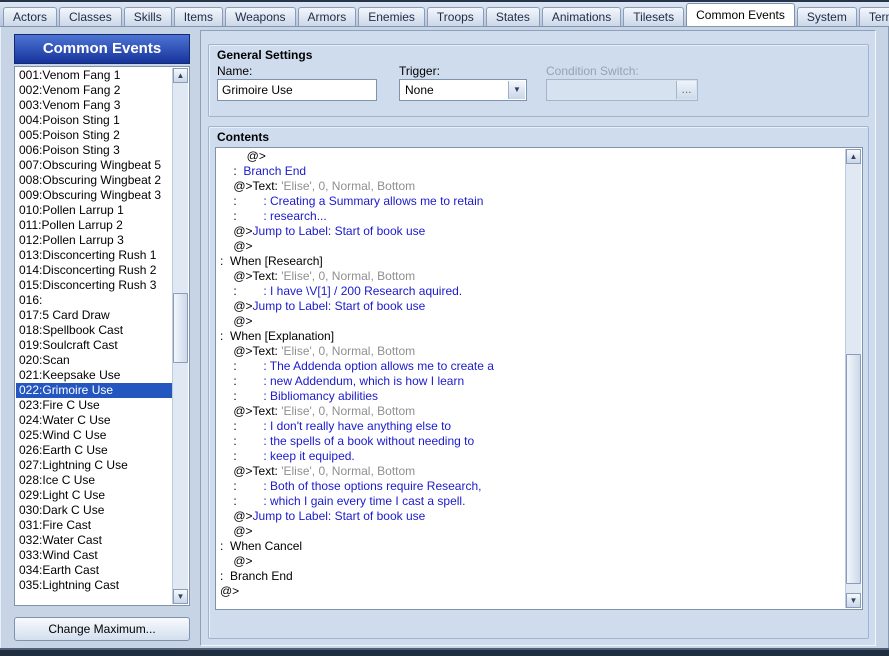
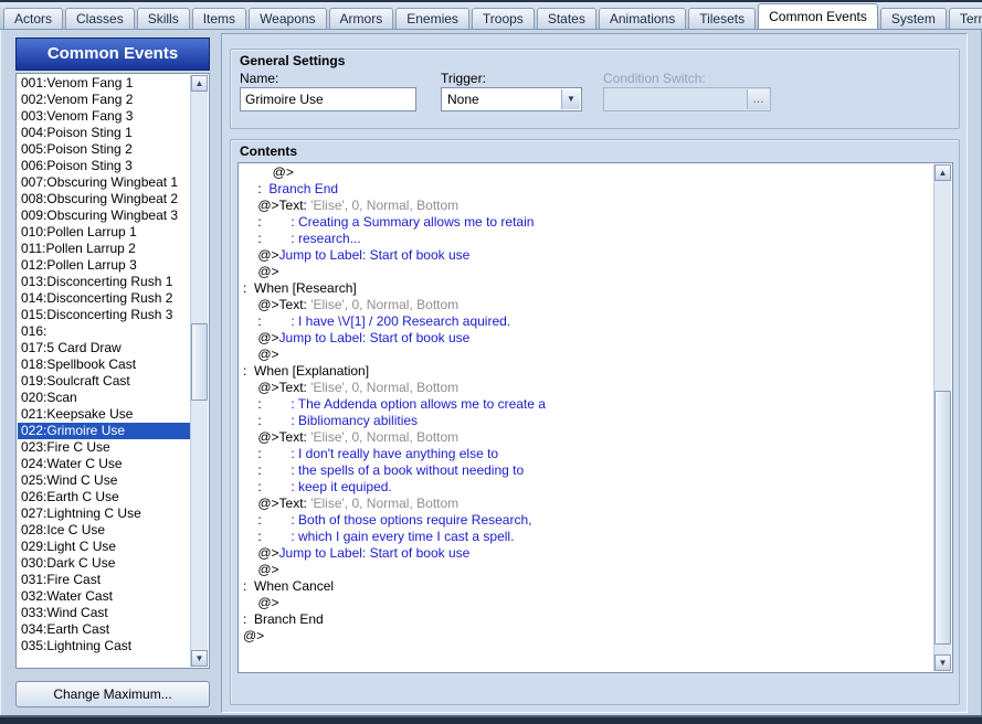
  Actors
  Classes
  Skills
  Items
  Weapons
  Armors
  Enemies
  Troops
  States
  Animations
  Tilesets
  Common Events
  System
  Common Events
  001:Venom Fang 1
  002:Venom Fang 2
  003:Venom Fang 3
  004:Poison Sting 1
  005:Poison Sting 2
  006:Poison Sting 3
- 007:Obscuring Wingbeat 5
+ 007:Obscuring Wingbeat 1
  008:Obscuring Wingbeat 2
  009:Obscuring Wingbeat 3
  010:Pollen Larrup 1
  011:Pollen Larrup 2
  012:Pollen Larrup 3
  013:Disconcerting Rush 1
  014:Disconcerting Rush 2
  015:Disconcerting Rush 3
  016:
  017:5 Card Draw
  018:Spellbook Cast
  019:Soulcraft Cast
  020:Scan
  021:Keepsake Use
  022:Grimoire Use
  023:Fire C Use
  024:Water C Use
  025:Wind C Use
  026:Earth C Use
  027:Lightning C Use
  028:Ice C Use
  029:Light C Use
  030:Dark C Use
  031:Fire Cast
  032:Water Cast
  033:Wind Cast
  034:Earth Cast
  035:Lightning Cast
  ▲
  ▼
  Change Maximum...
  General Settings
  Name:
  Grimoire Use
  Trigger:
  None
  ▼
  Condition Switch:
  ...
  Contents
  @>
  : Branch End
  @>Text: 'Elise', 0, Normal, Bottom
  : : Creating a Summary allows me to retain
  : : research...
  @>Jump to Label: Start of book use
  @>
  : When [Research]
  @>Text: 'Elise', 0, Normal, Bottom
  : : I have \V[1] / 200 Research aquired.
  @>Jump to Label: Start of book use
  @>
  : When [Explanation]
  @>Text: 'Elise', 0, Normal, Bottom
  : : The Addenda option allows me to create a
- : : new Addendum, which is how I learn
  : : Bibliomancy abilities
  @>Text: 'Elise', 0, Normal, Bottom
  : : I don't really have anything else to
  : : the spells of a book without needing to
  : : keep it equiped.
  @>Text: 'Elise', 0, Normal, Bottom
  : : Both of those options require Research,
  : : which I gain every time I cast a spell.
  @>Jump to Label: Start of book use
  @>
  : When Cancel
  @>
  : Branch End
  @>
  ▲
  ▼
